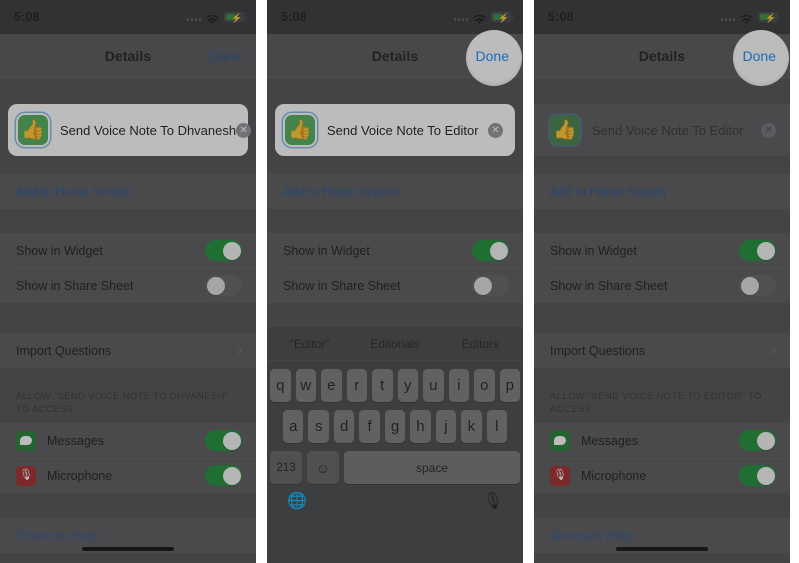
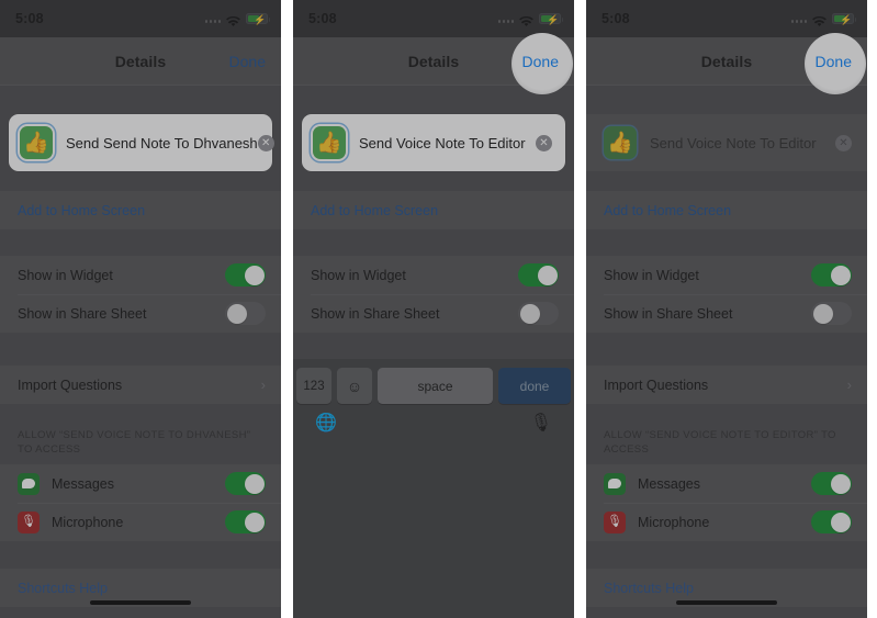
  ⚡
  Details
  Done
  👍
- Send Voice Note To Dhvanesh
+ Send Send Note To Dhvanesh
  ✕
  Add to Home Screen
  Show in Widget
  Show in Share Sheet
  Import Questions
  Messages
  🎙
  Microphone
  Shortcuts Help
  ⚡
  Details
  Done
  👍
  Send Voice Note To Editor
  ✕
  Add to Home Screen
  Show in Widget
  Show in Share Sheet
- “Editor”
- Editorials
- Editors
- q
- w
- e
- r
- t
- y
- u
- i
- o
- p
- a
- s
- d
- f
- g
- h
- j
- k
- l
- 213
+ 123
  ☺
  space
+ done
  🌐
  🎙
  ⚡
  Details
  Done
  👍
  Send Voice Note To Editor
  ✕
  Add to Home Screen
  Show in Widget
  Show in Share Sheet
  Import Questions
  Messages
  🎙
  Microphone
  Shortcuts Help
